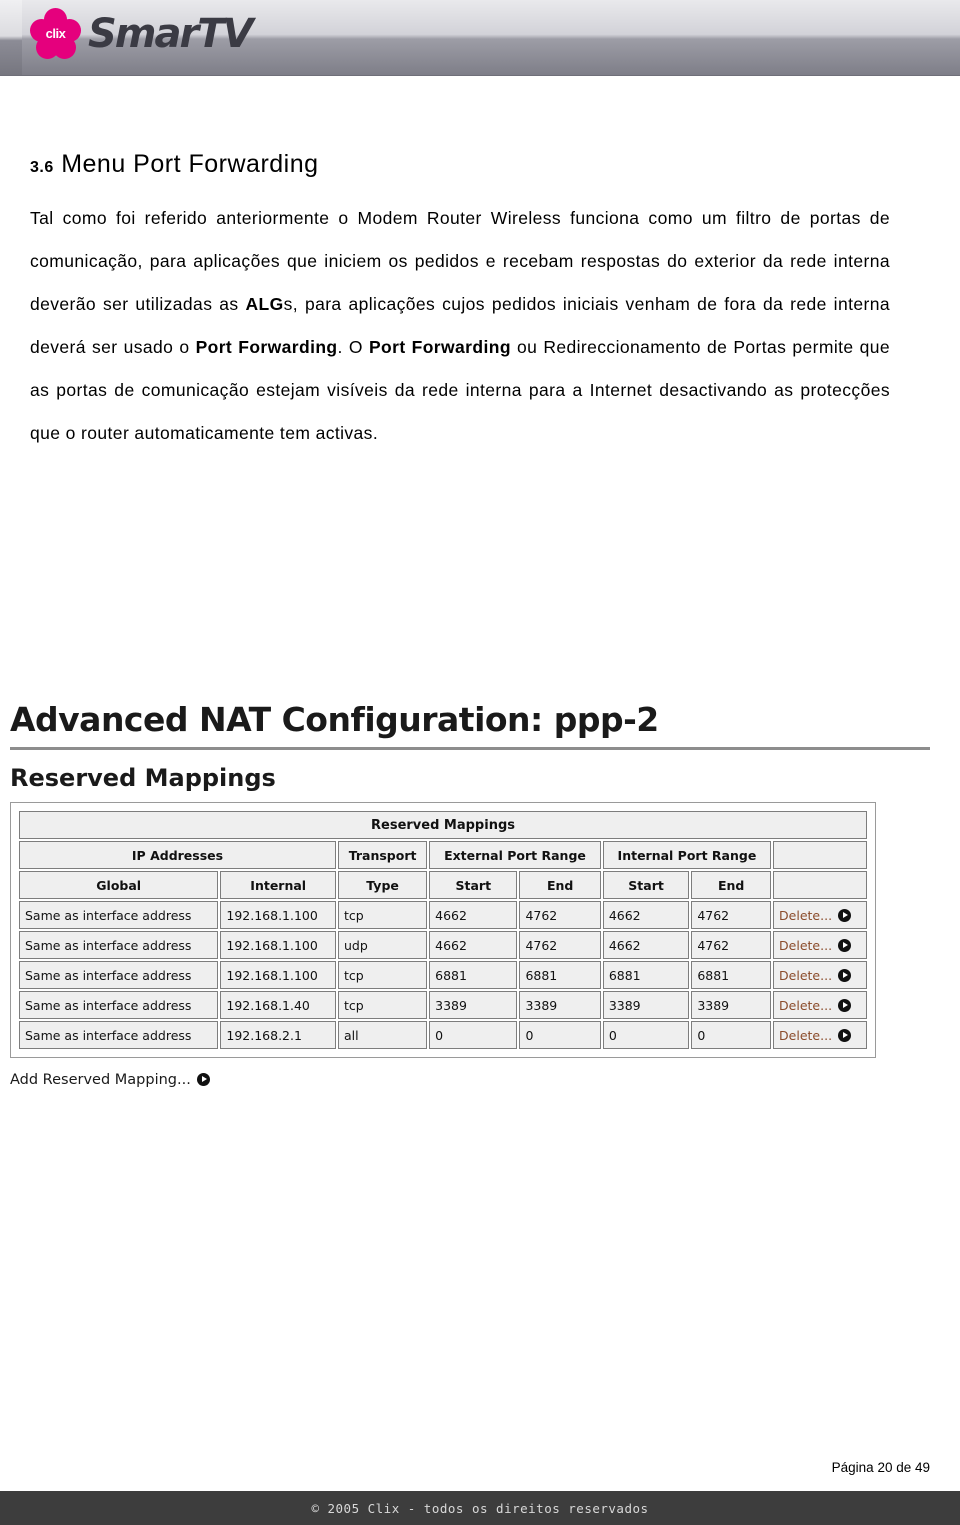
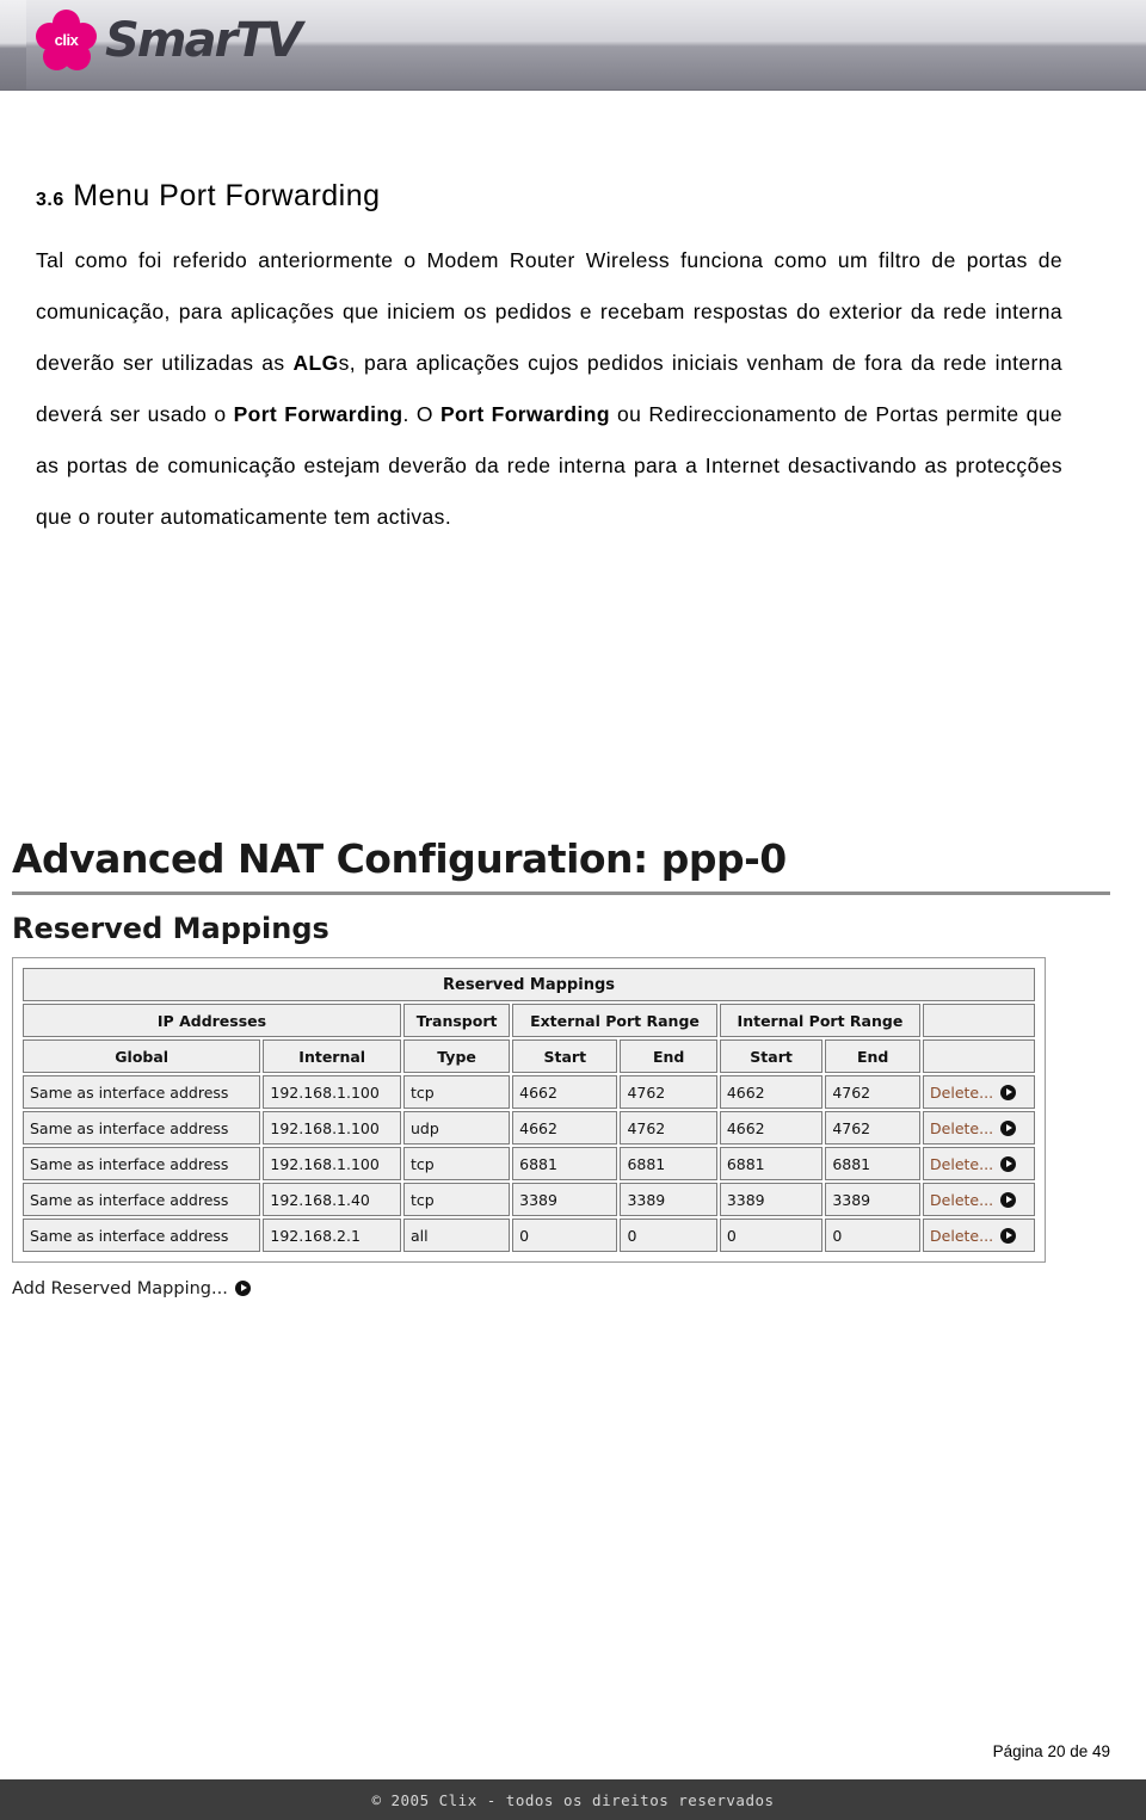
  clix
  SmarTV
  3.6 Menu Port Forwarding
- Tal como foi referido anteriormente o Modem Router Wireless funciona como um filtro de portas de comunicação, para aplicações que iniciem os pedidos e recebam respostas do exterior da rede interna deverão ser utilizadas as ALGs, para aplicações cujos pedidos iniciais venham de fora da rede interna deverá ser usado o Port Forwarding. O Port Forwarding ou Redireccionamento de Portas permite que as portas de comunicação estejam visíveis da rede interna para a Internet desactivando as protecções que o router automaticamente tem activas.
+ Tal como foi referido anteriormente o Modem Router Wireless funciona como um filtro de portas de comunicação, para aplicações que iniciem os pedidos e recebam respostas do exterior da rede interna deverão ser utilizadas as ALGs, para aplicações cujos pedidos iniciais venham de fora da rede interna deverá ser usado o Port Forwarding. O Port Forwarding ou Redireccionamento de Portas permite que as portas de comunicação estejam deverão da rede interna para a Internet desactivando as protecções que o router automaticamente tem activas.
- Advanced NAT Configuration: ppp-2
+ Advanced NAT Configuration: ppp-0
  Reserved Mappings
  Reserved Mappings
  IP Addresses	Transport	External Port Range	Internal Port Range
  Global	Internal	Type	Start	End	Start	End
  Same as interface address	192.168.1.100	tcp	4662	4762	4662	4762	Delete...
  Same as interface address	192.168.1.100	udp	4662	4762	4662	4762	Delete...
  Same as interface address	192.168.1.100	tcp	6881	6881	6881	6881	Delete...
  Same as interface address	192.168.1.40	tcp	3389	3389	3389	3389	Delete...
  Same as interface address	192.168.2.1	all	0	0	0	0	Delete...
  Add Reserved Mapping...
  Página 20 de 49
  © 2005 Clix - todos os direitos reservados
